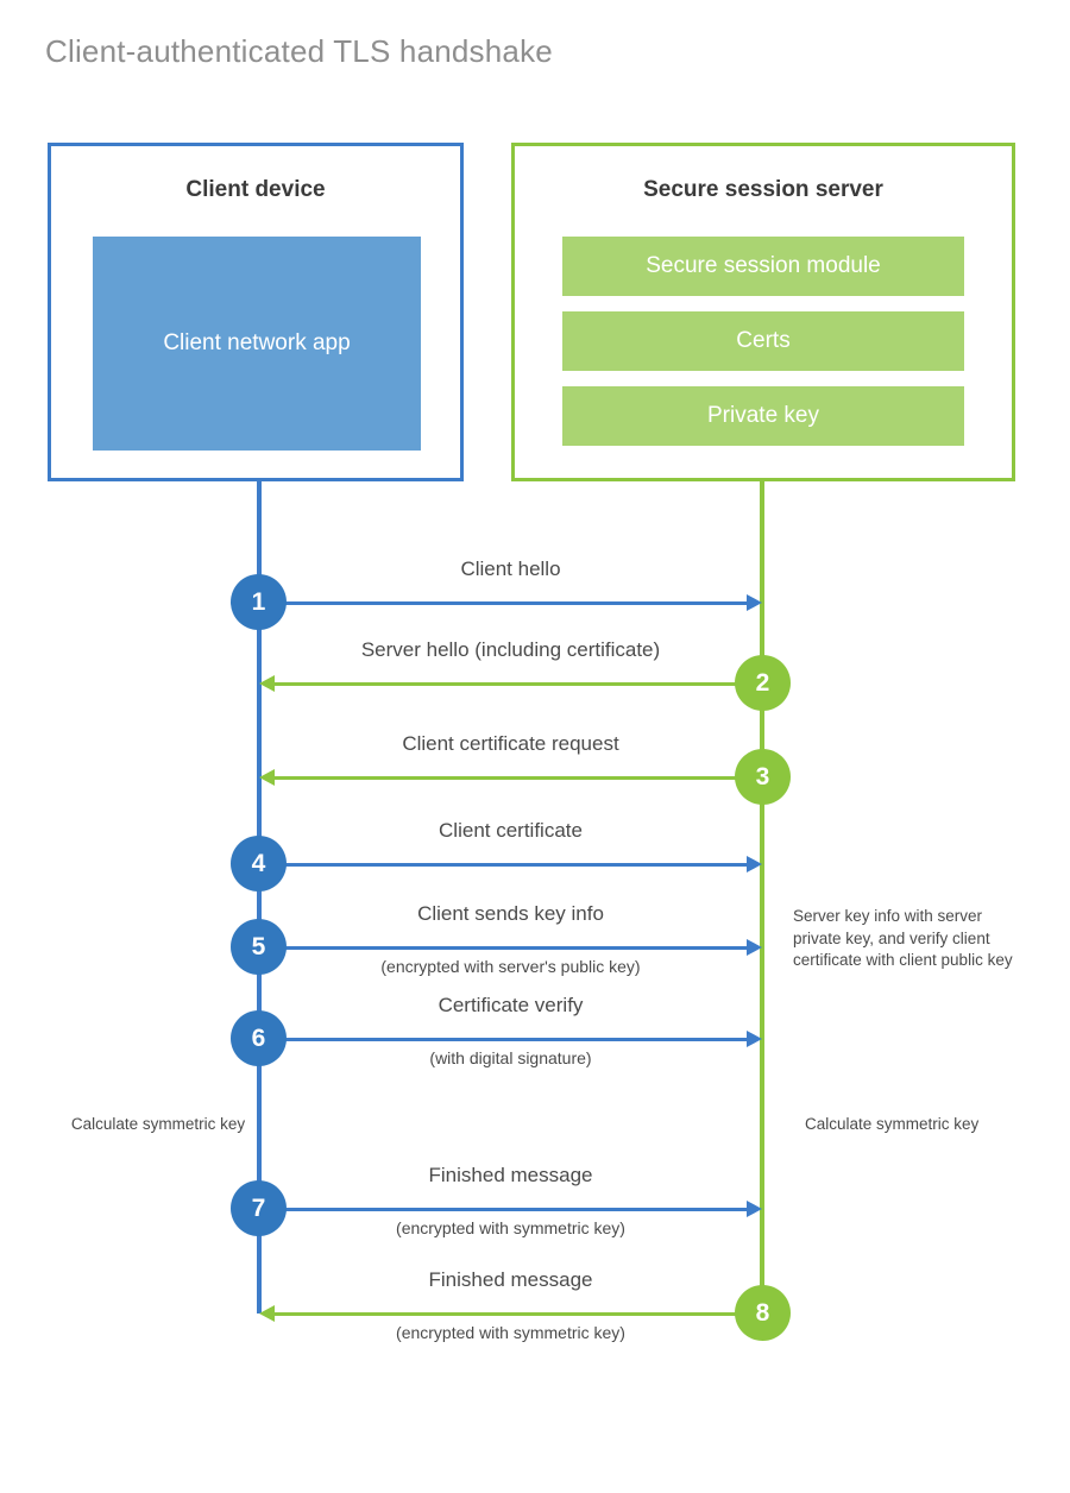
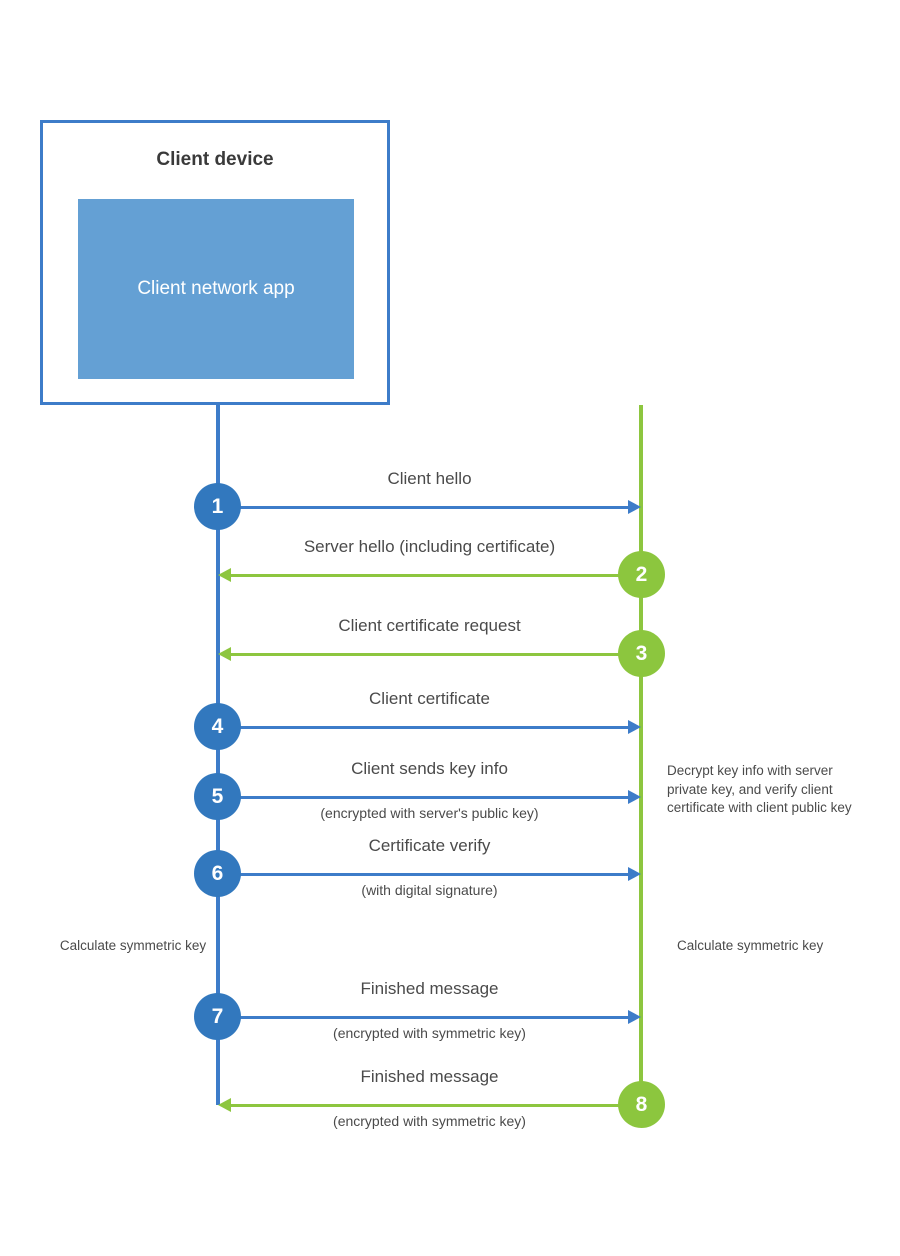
- Client-authenticated TLS handshake
  Client device
  Client network app
- Secure session server
- Secure session module
- Certs
- Private key
  Client hello
  1
  Server hello (including certificate)
  2
  Client certificate request
  3
  Client certificate
  4
  Client sends key info
  (encrypted with server's public key)
  5
  Certificate verify
  (with digital signature)
  6
  Finished message
  (encrypted with symmetric key)
  7
  Finished message
  (encrypted with symmetric key)
  8
- Server key info with server private key, and verify client certificate with client public key
+ Decrypt key info with server private key, and verify client certificate with client public key
  Calculate symmetric key
  Calculate symmetric key
